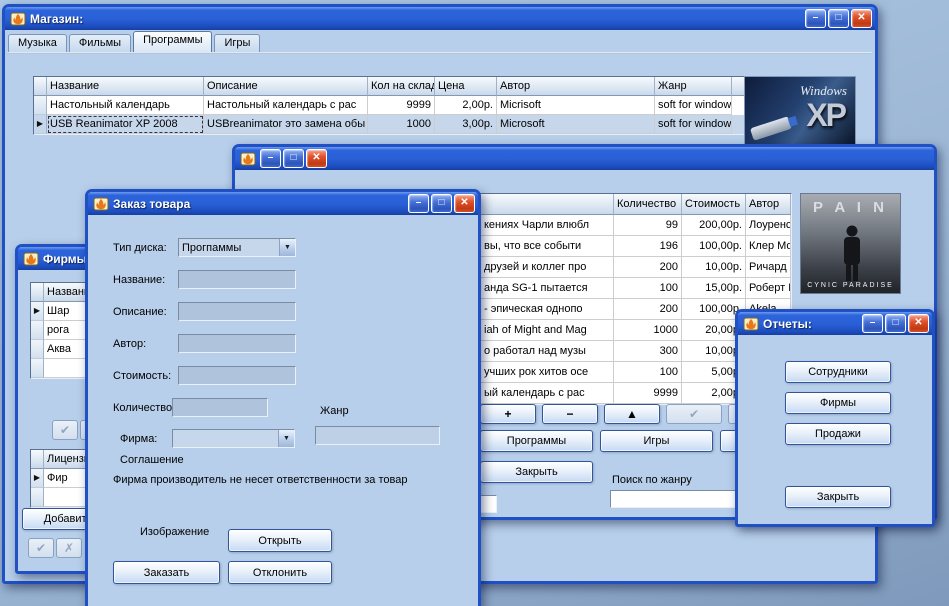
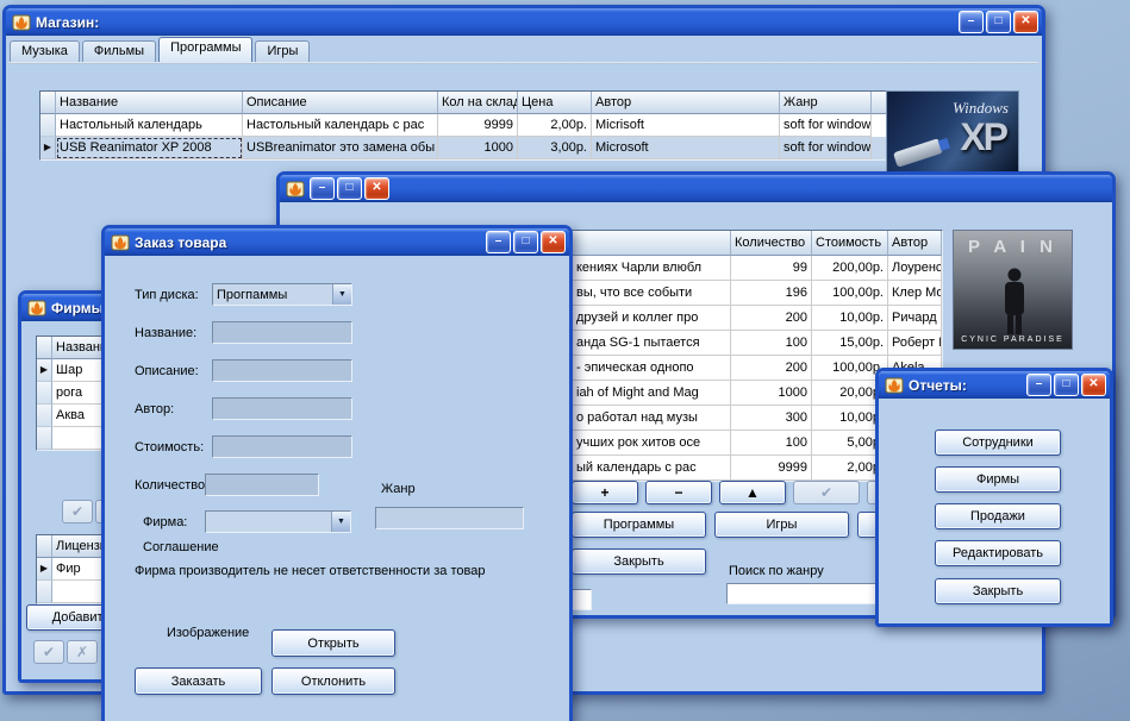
  Магазин:
  –
  □
  ✕
  Музыка
  Фильмы
  Программы
  Игры
  Название
  Описание
  Кол на скла
  Цена
  Автор
  Жанр
  Настольный календарь
  Настольный календарь с рас
  9999
  2,00р.
  Micrisoft
  soft for window
  ▶
  USB Reanimator XP 2008
  USBreanimator это замена обы
  1000
  3,00р.
  Microsoft
  soft for window
  Windows
  XP
  Фирмы
  Названи
  ▶
  Шар
  рога
  Аква
  ✔
  Лицензи
  ▶
  Фир
  Добавит
  ✔
  ✗
  –
  □
  ✕
  Количество
  Стоимость
  Автор
  кениях Чарли влюбл
  99
  200,00р.
  Лоуренс
  вы, что все событи
  196
  100,00р.
  Клер Мо
  друзей и коллег про
  200
  10,00р.
  Ричард
  анда SG-1 пытается
  100
  15,00р.
  - эпическая однопо
  200
  100,00р.
  Akela
  iah of Might and Mag
  1000
  20,00р
  о работал над музы
  300
  10,00р
  учших рок хитов осе
  100
  5,00р
  ый календарь с рас
  9999
  2,00р
  P A I N
  +
  −
  ▲
  ✔
  Программы
  Игры
  Закрыть
  Поиск по жанру
  Заказ товара
  –
  □
  ✕
  Тип диска:
  Прогпаммы
  Название:
  Описание:
  Автор:
  Стоимость:
  Количество
  Жанр
  Фирма:
  Соглашение
  Фирма производитель не несет ответственности за товар
  Изображение
  Открыть
  Заказать
  Отклонить
  Отчеты:
  –
  □
  ✕
  Сотрудники
  Фирмы
  Продажи
+ Редактировать
  Закрыть
